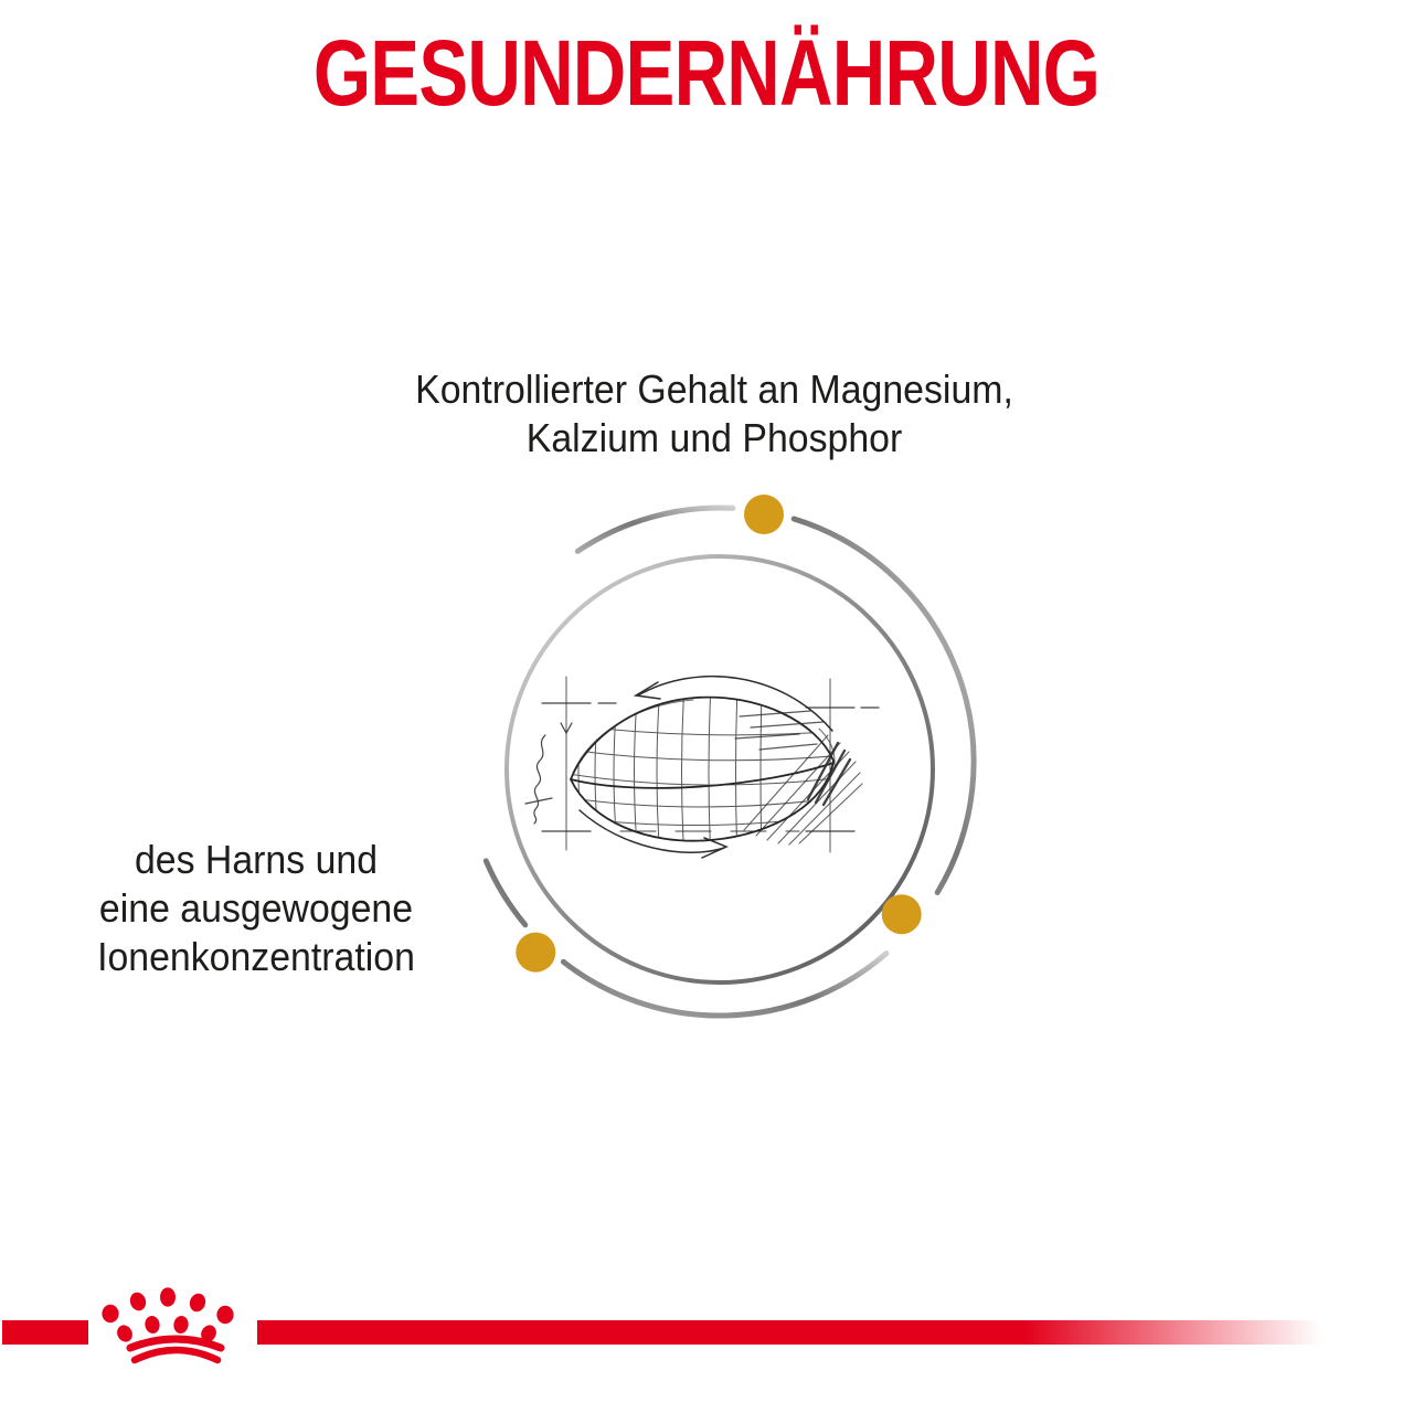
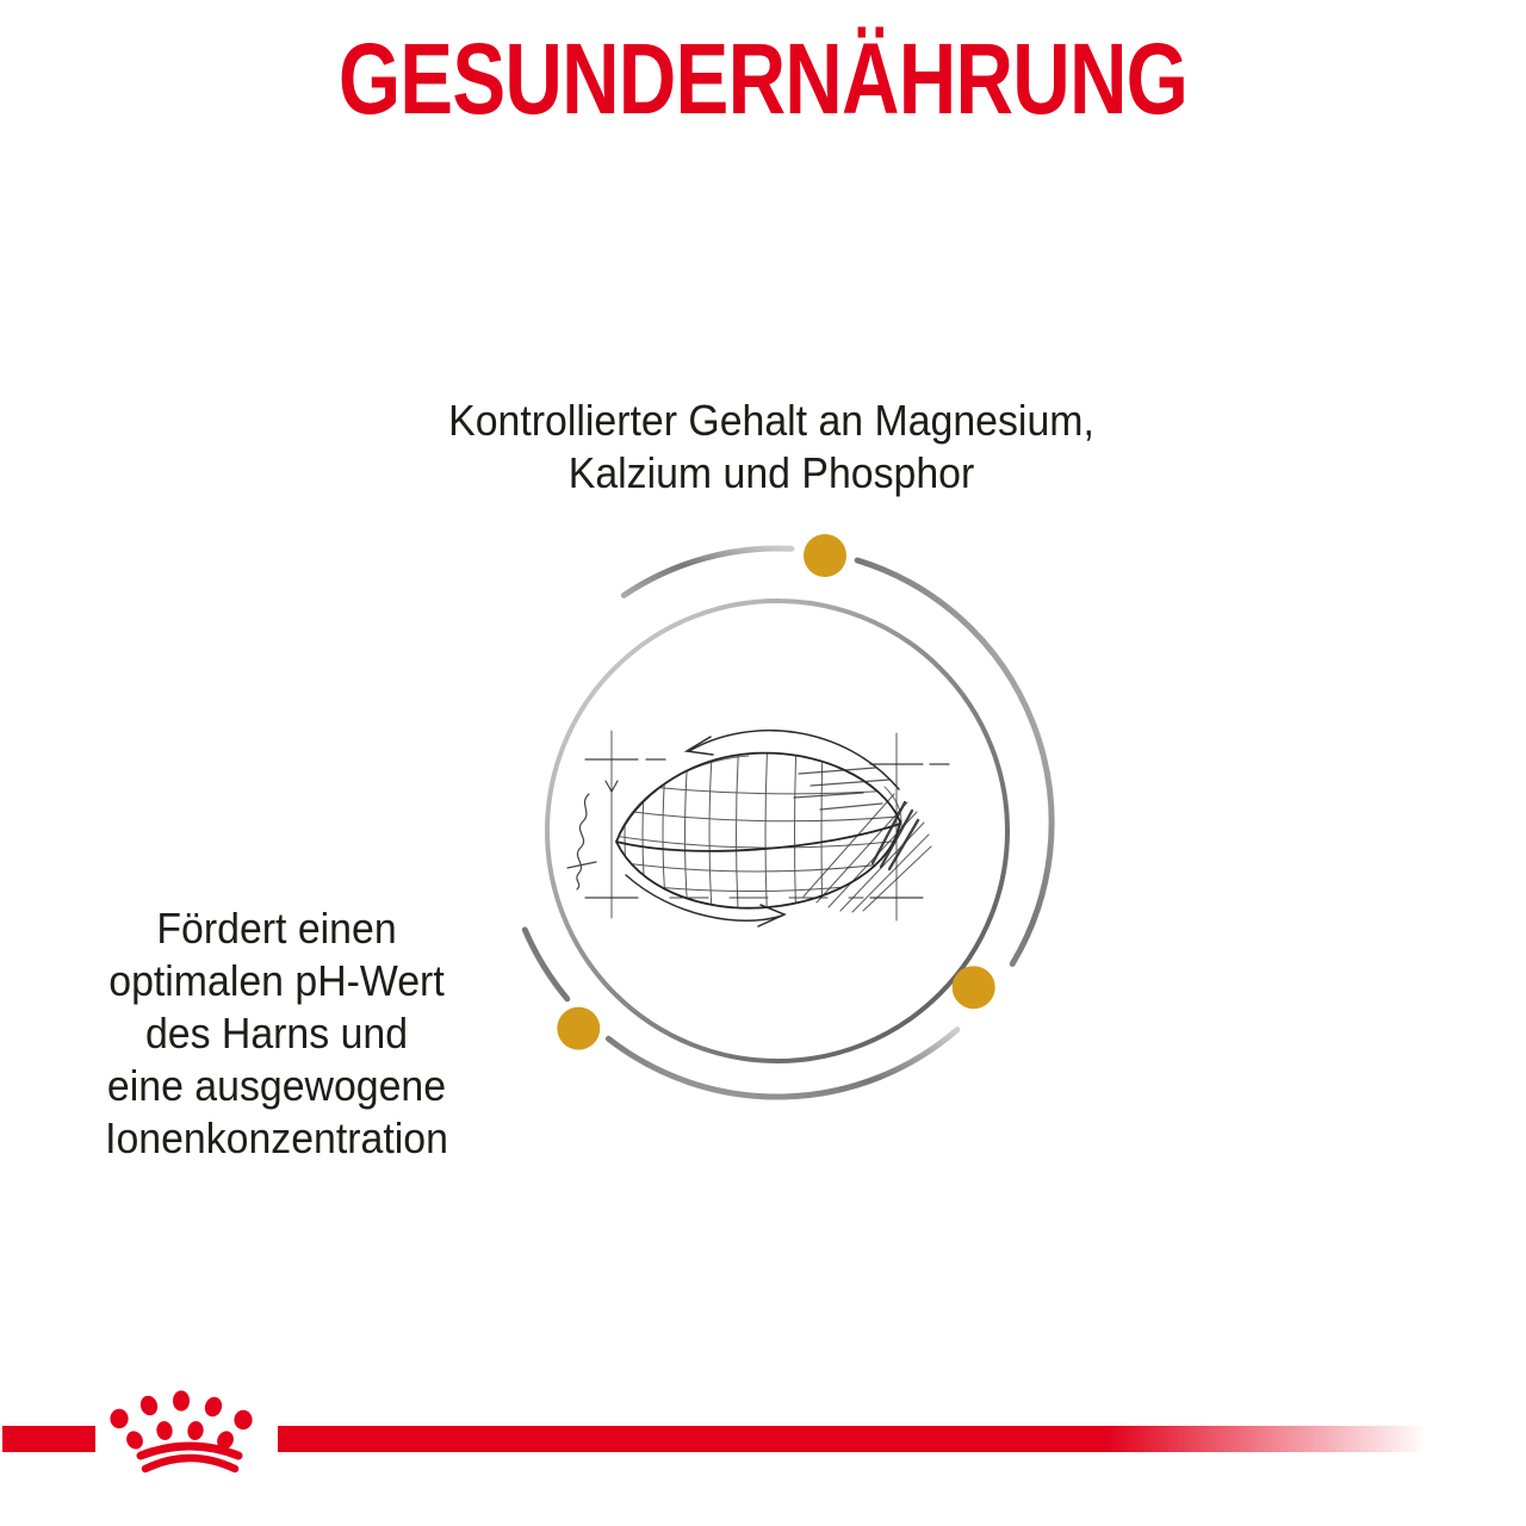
  GESUNDERNÄHRUNG
  Kontrollierter Gehalt an Magnesium,
  Kalzium und Phosphor
+ Fördert einen
+ optimalen pH-Wert
  des Harns und
  eine ausgewogene
  Ionenkonzentration
